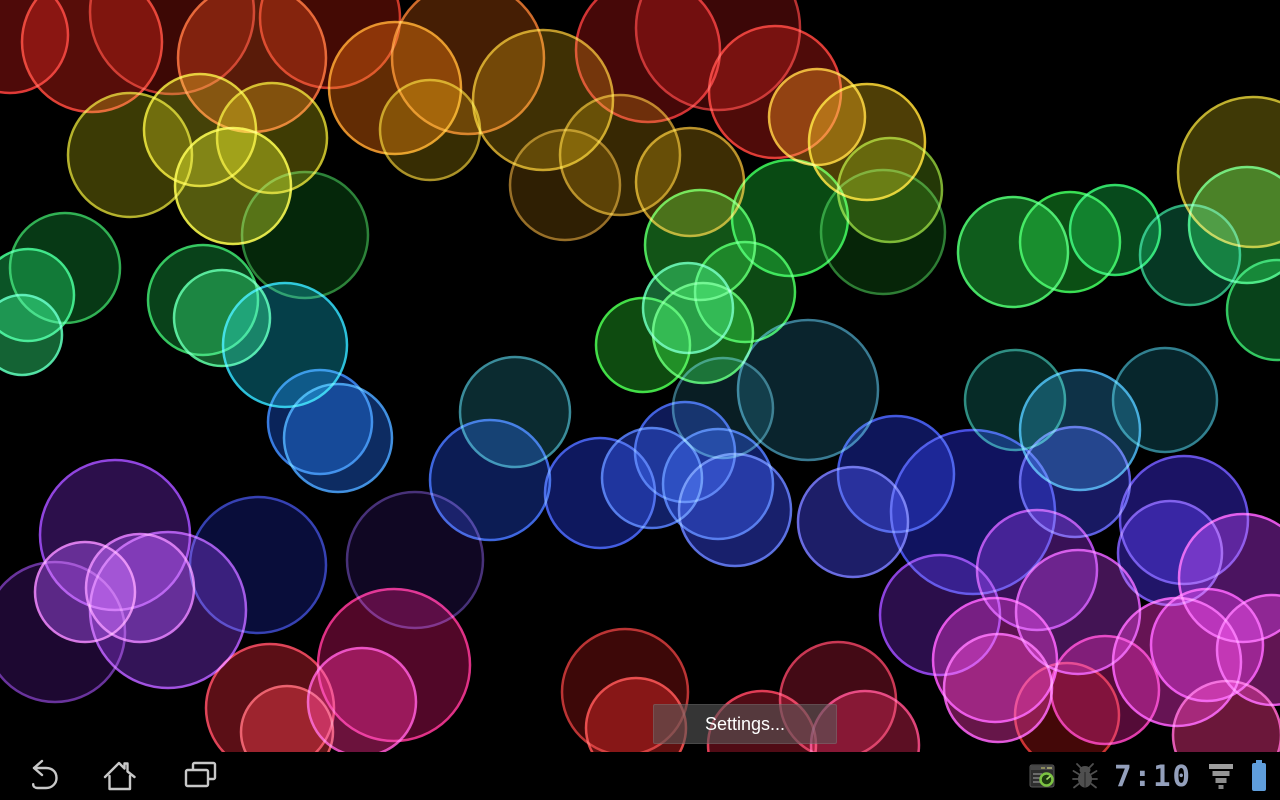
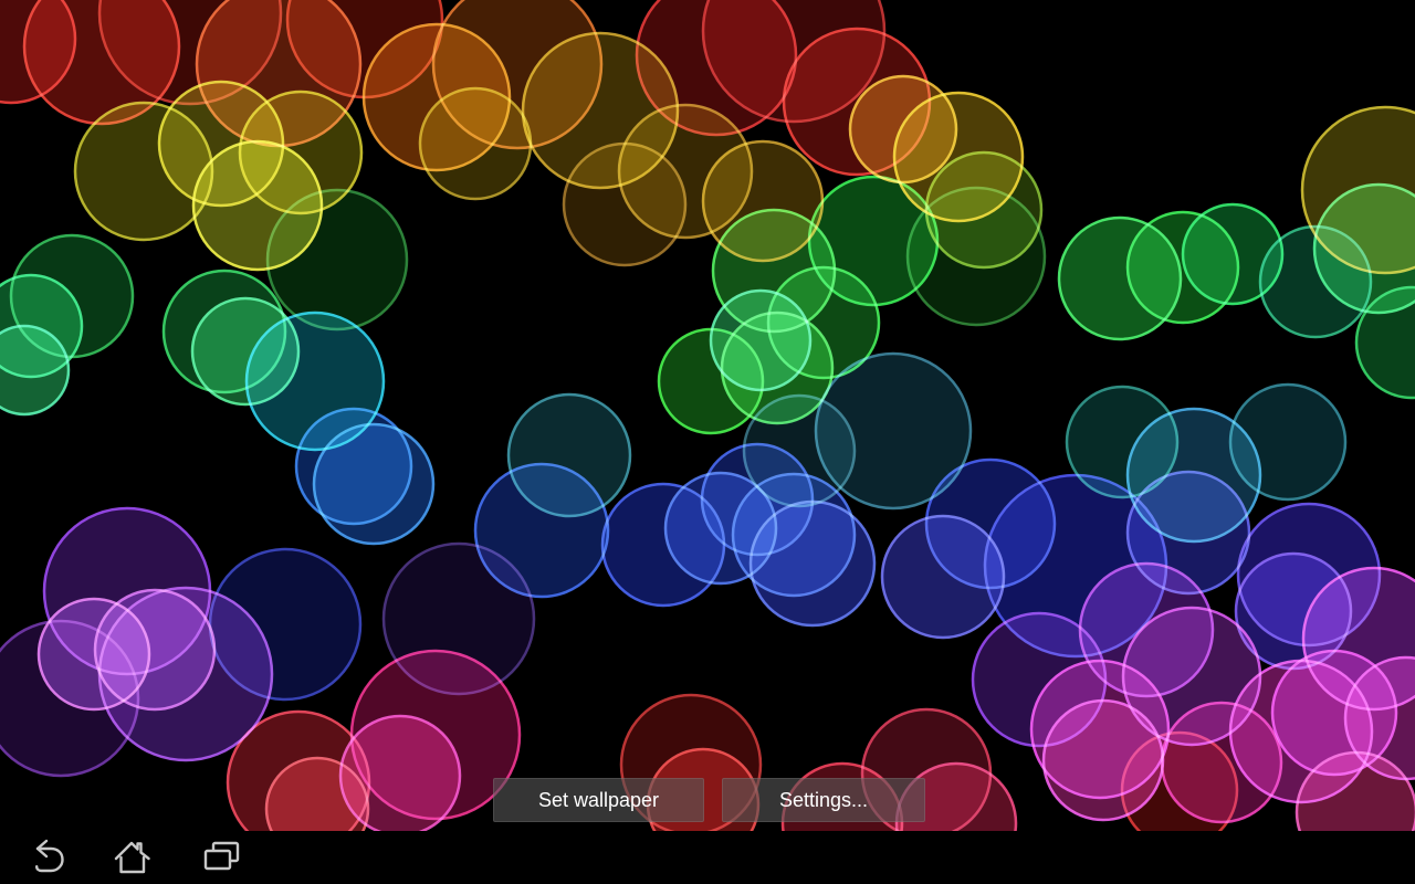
+ Set wallpaper
  Settings...
- 7:10
